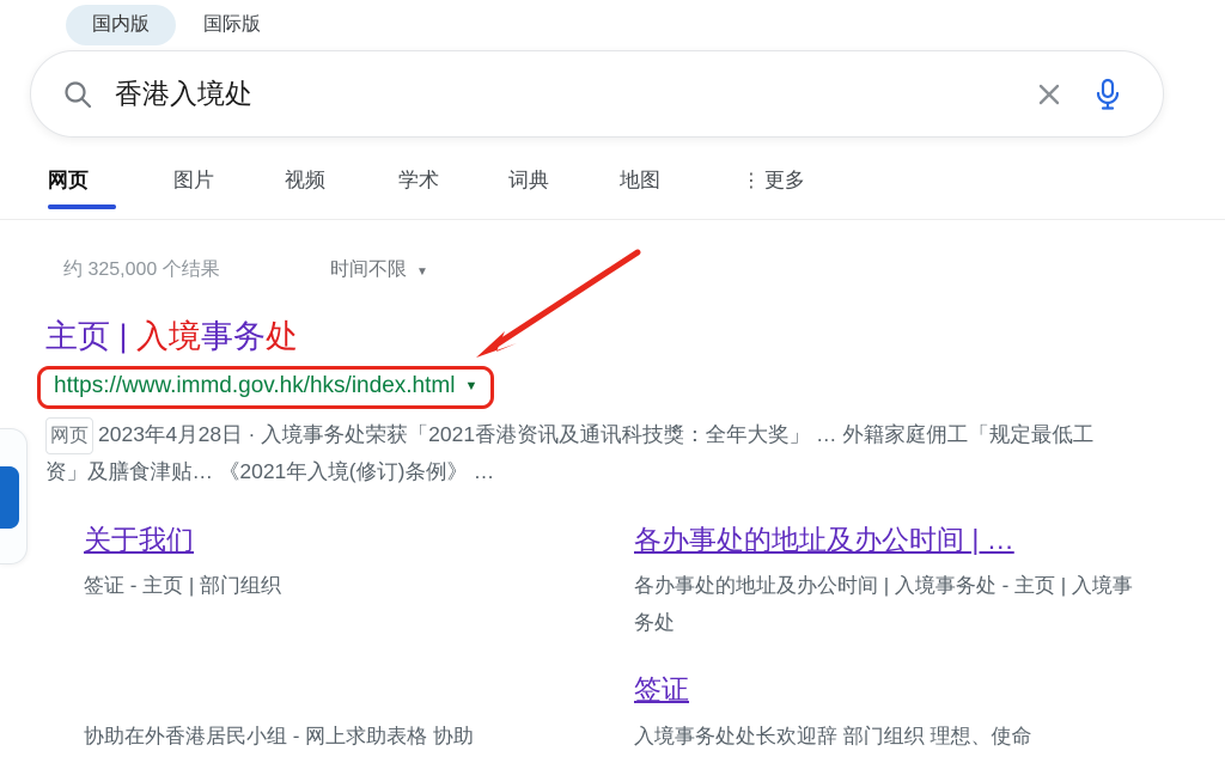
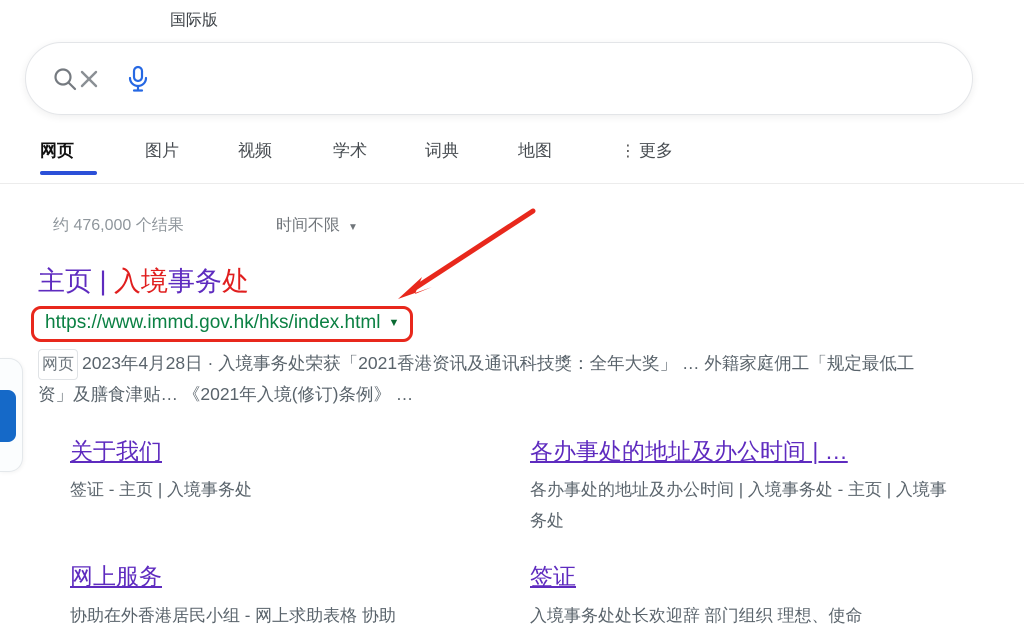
- 国内版
  国际版
- 香港入境处
  网页
  图片
  视频
  学术
  词典
  地图
  ⋮ 更多
- 约 325,000 个结果
+ 约 476,000 个结果
  时间不限 ▼
  主页 | 入境事务处
  https://www.immd.gov.hk/hks/index.html
  ▼
  网页 2023年4月28日 · 入境事务处荣获「2021香港资讯及通讯科技獎：全年大奖」 … 外籍家庭佣工「规定最低工资」及膳食津贴… 《2021年入境(修订)条例》 …
  关于我们
- 签证 - 主页 | 部门组织
+ 签证 - 主页 | 入境事务处
  各办事处的地址及办公时间 | …
  各办事处的地址及办公时间 | 入境事务处 - 主页 | 入境事务处
+ 网上服务
  协助在外香港居民小组 - 网上求助表格 协助
  签证
  入境事务处处长欢迎辞 部门组织 理想、使命
